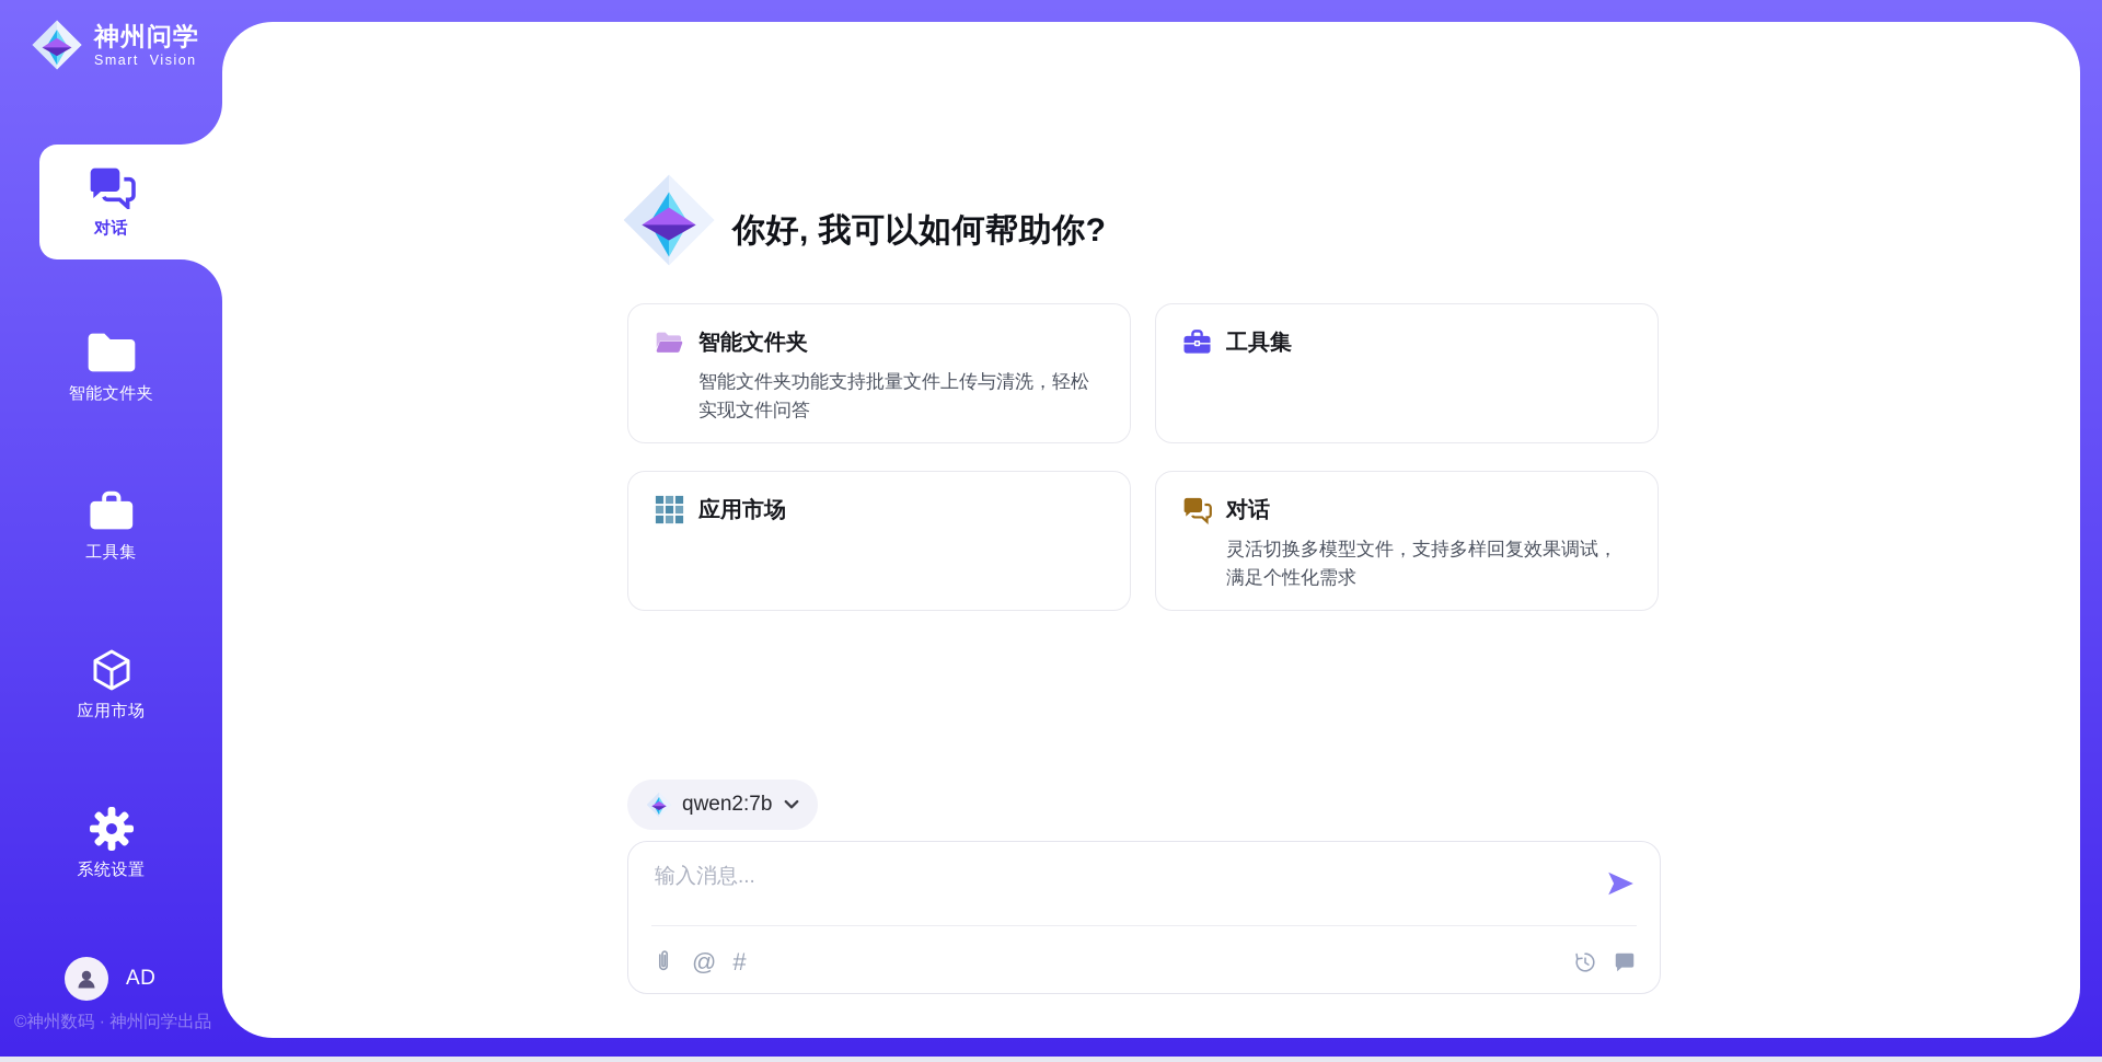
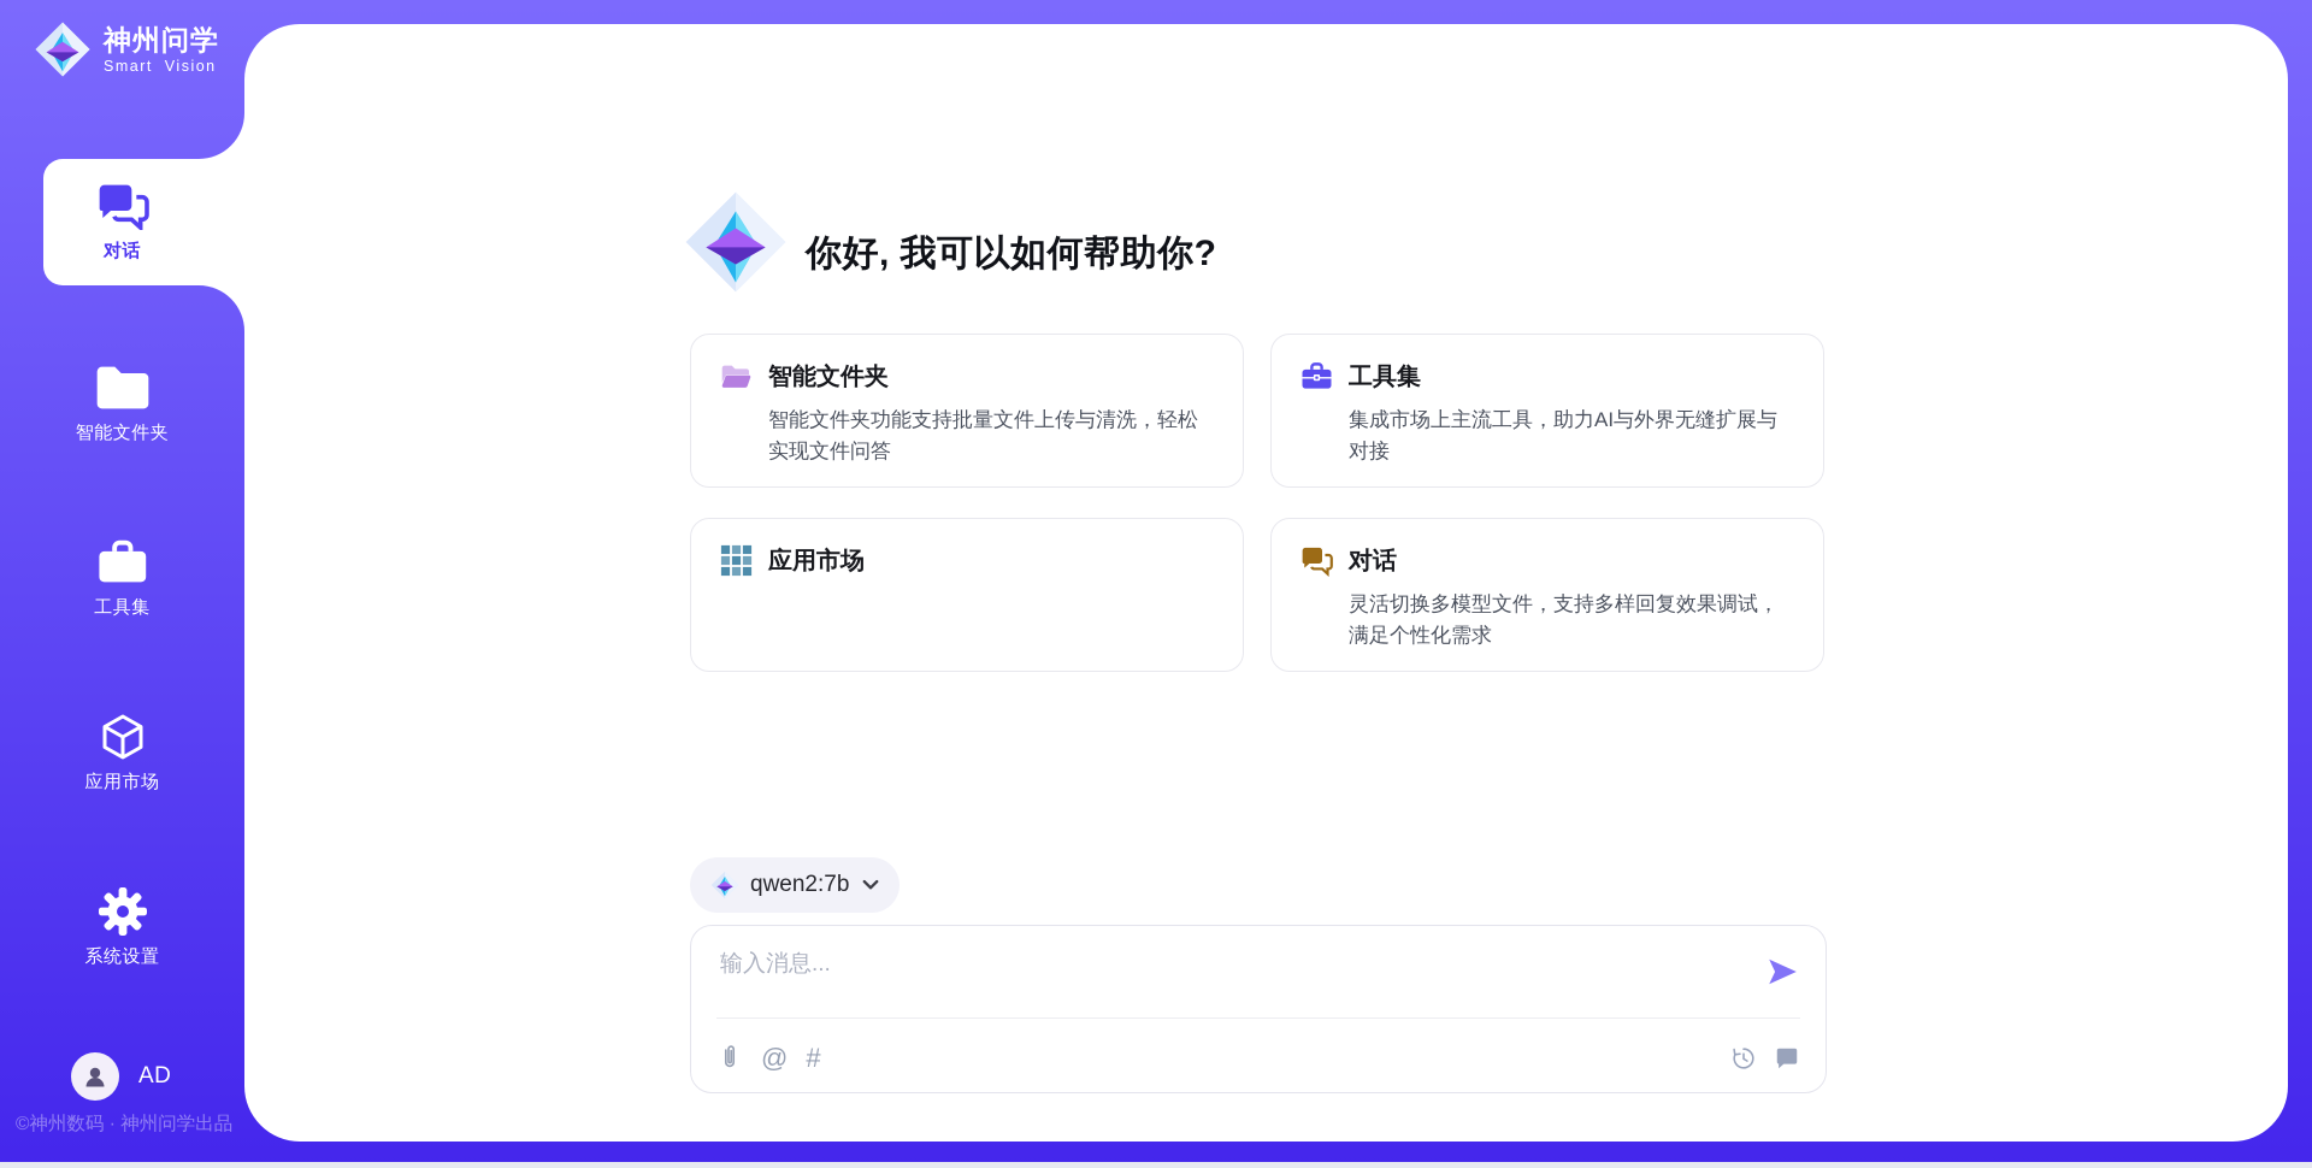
  你好, 我可以如何帮助你?
  智能文件夹
  智能文件夹功能支持批量文件上传与清洗，轻松实现文件问答
  工具集
+ 集成市场上主流工具，助力AI与外界无缝扩展与对接
  应用市场
  对话
  灵活切换多模型文件，支持多样回复效果调试，满足个性化需求
  qwen2:7b
  输入消息...
  @
  #
  神州问学
  Smart Vision
  对话
  智能文件夹
  工具集
  应用市场
  系统设置
  AD
  ©神州数码 · 神州问学出品
